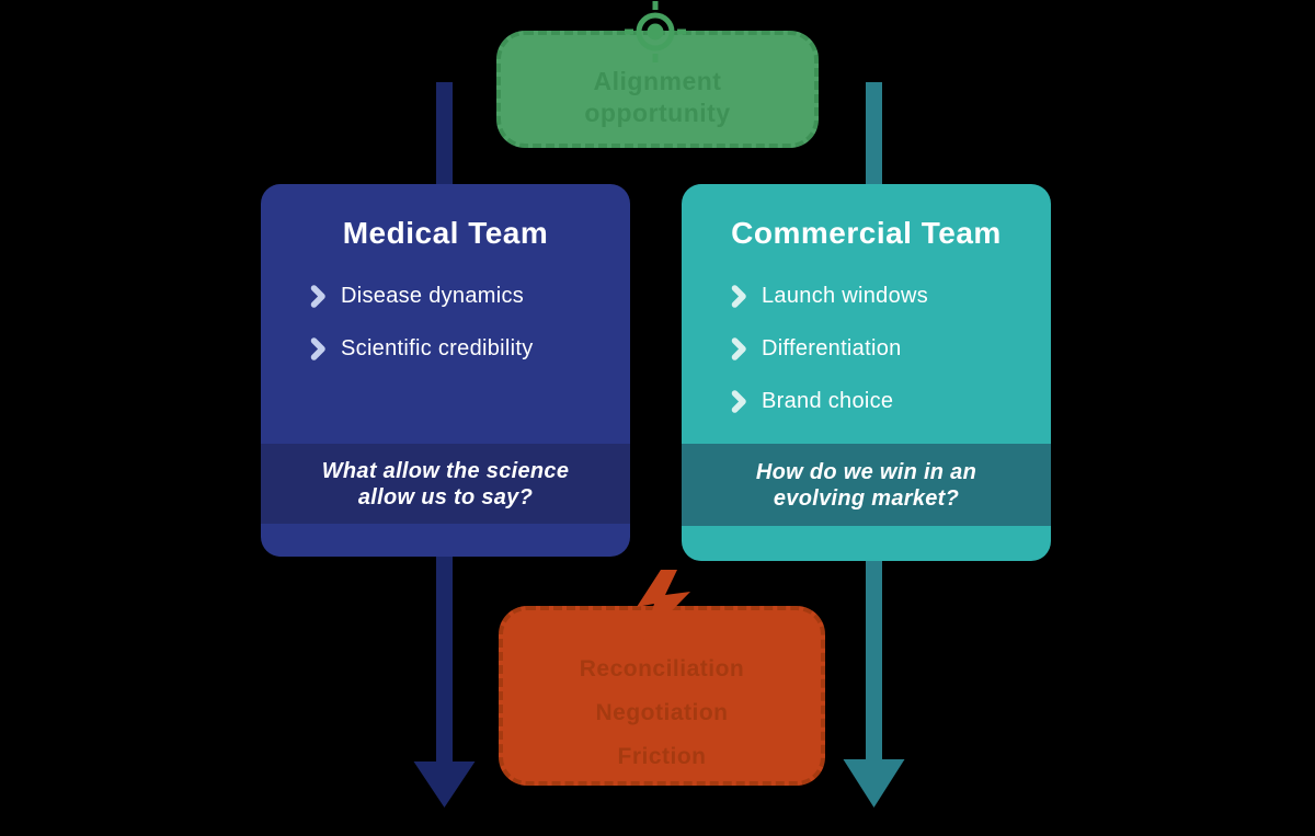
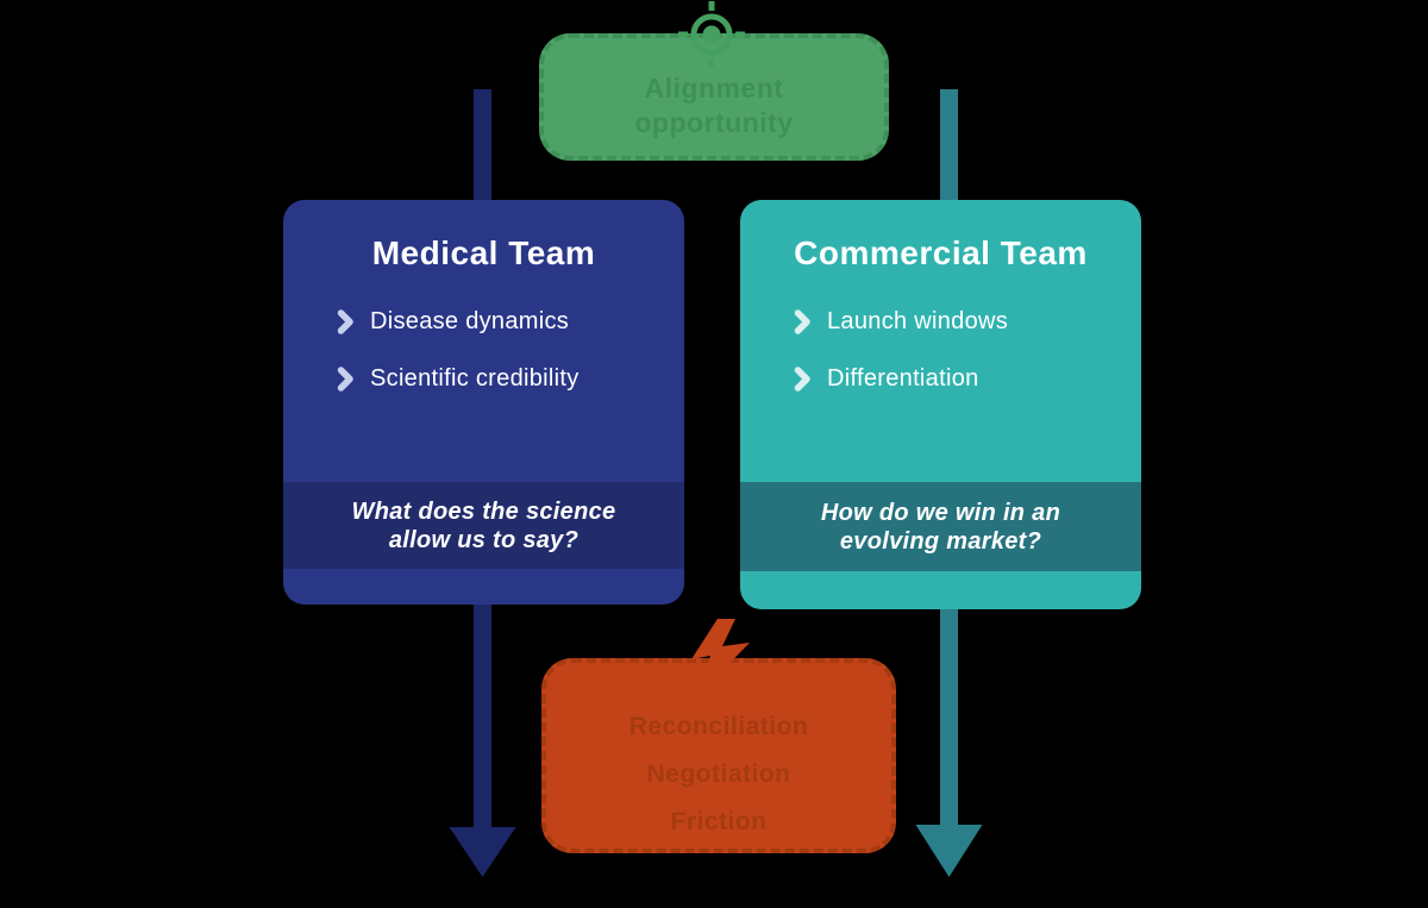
  Medical Team
  Disease dynamics
  Scientific credibility
- What allow the science allow us to say?
+ What does the science allow us to say?
  Commercial Team
  Launch windows
  Differentiation
- Brand choice
  How do we win in an evolving market?
  Reconciliation
  Negotiation
  Friction
